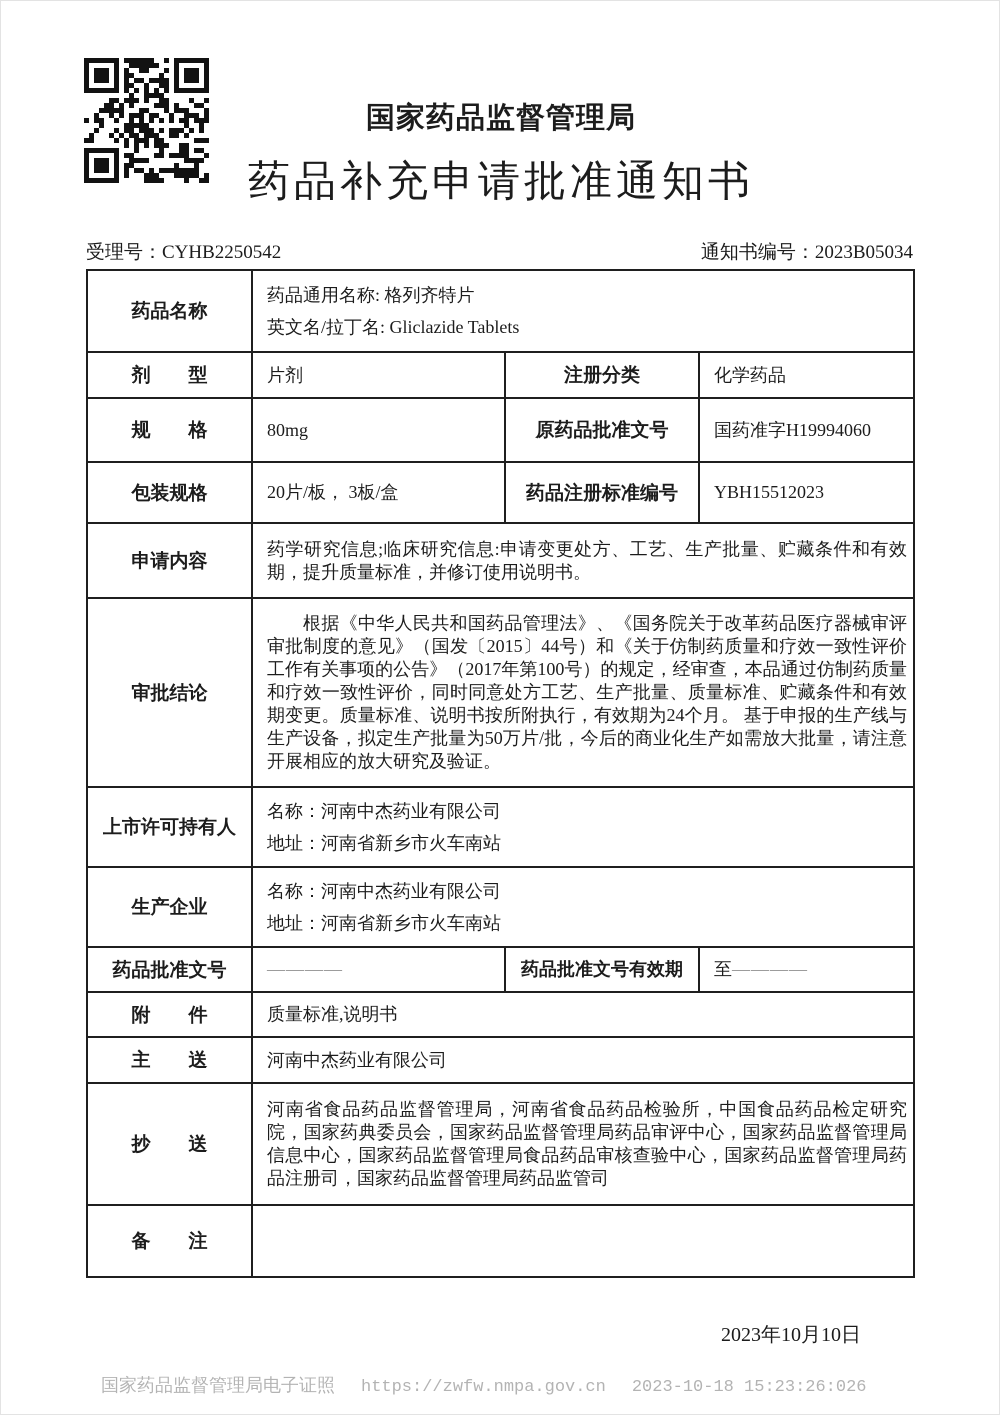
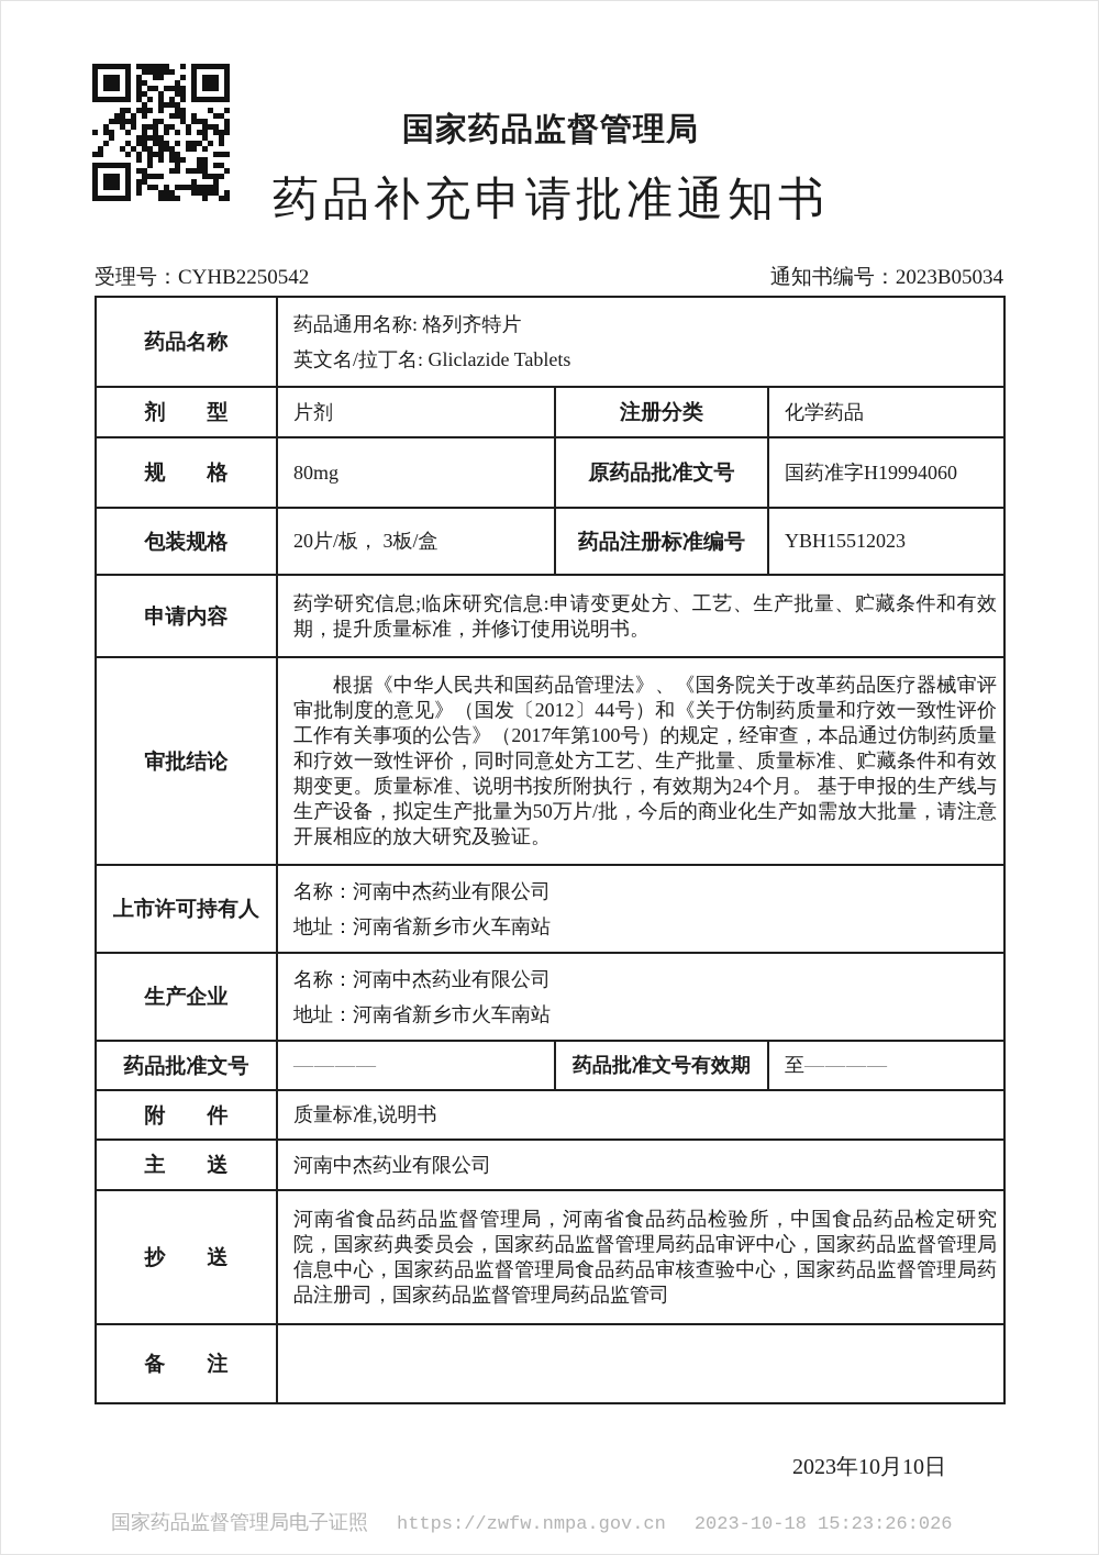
  国家药品监督管理局
  药品补充申请批准通知书
  受理号：CYHB2250542
  通知书编号：2023B05034
  药品名称	药品通用名称: 格列齐特片 英文名/拉丁名: Gliclazide Tablets
  剂 型	片剂	注册分类	化学药品
  规 格	80mg	原药品批准文号	国药准字H19994060
  包装规格	20片/板， 3板/盒	药品注册标准编号	YBH15512023
  申请内容	药学研究信息;临床研究信息:申请变更处方、工艺、生产批量、贮藏条件和有效期，提升质量标准，并修订使用说明书。
- 审批结论	根据《中华人民共和国药品管理法》、《国务院关于改革药品医疗器械审评审批制度的意见》（国发〔2015〕44号）和《关于仿制药质量和疗效一致性评价工作有关事项的公告》（2017年第100号）的规定，经审查，本品通过仿制药质量和疗效一致性评价，同时同意处方工艺、生产批量、质量标准、贮藏条件和有效期变更。质量标准、说明书按所附执行，有效期为24个月。 基于申报的生产线与生产设备，拟定生产批量为50万片/批，今后的商业化生产如需放大批量，请注意开展相应的放大研究及验证。
+ 审批结论	根据《中华人民共和国药品管理法》、《国务院关于改革药品医疗器械审评审批制度的意见》（国发〔2012〕44号）和《关于仿制药质量和疗效一致性评价工作有关事项的公告》（2017年第100号）的规定，经审查，本品通过仿制药质量和疗效一致性评价，同时同意处方工艺、生产批量、质量标准、贮藏条件和有效期变更。质量标准、说明书按所附执行，有效期为24个月。 基于申报的生产线与生产设备，拟定生产批量为50万片/批，今后的商业化生产如需放大批量，请注意开展相应的放大研究及验证。
  上市许可持有人	名称：河南中杰药业有限公司 地址：河南省新乡市火车南站
  生产企业	名称：河南中杰药业有限公司 地址：河南省新乡市火车南站
  药品批准文号	————	药品批准文号有效期	至————
  附 件	质量标准,说明书
  主 送	河南中杰药业有限公司
  抄 送	河南省食品药品监督管理局，河南省食品药品检验所，中国食品药品检定研究院，国家药典委员会，国家药品监督管理局药品审评中心，国家药品监督管理局信息中心，国家药品监督管理局食品药品审核查验中心，国家药品监督管理局药品注册司，国家药品监督管理局药品监管司
  备 注
  2023年10月10日
  国家药品监督管理局电子证照
  https://zwfw.nmpa.gov.cn
  2023-10-18 15:23:26:026
